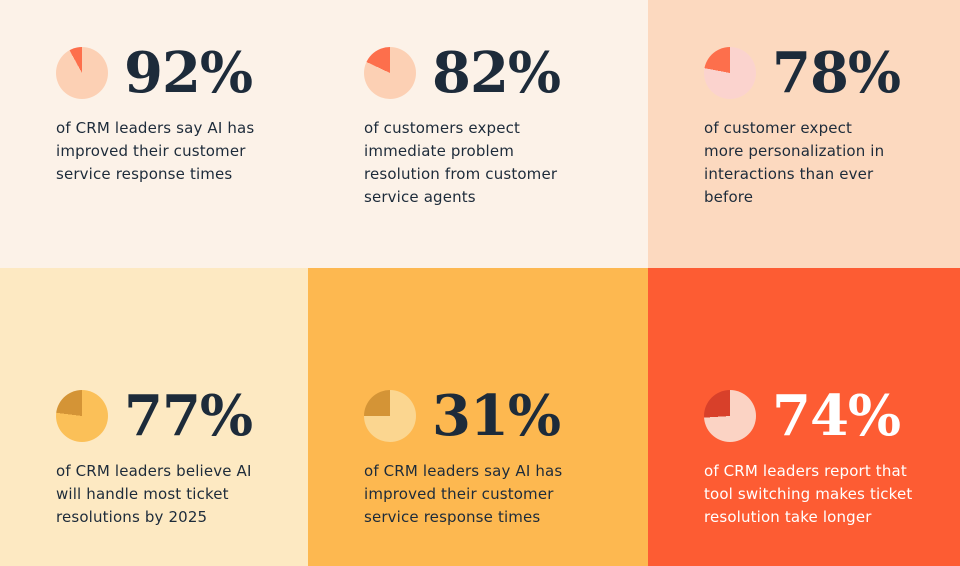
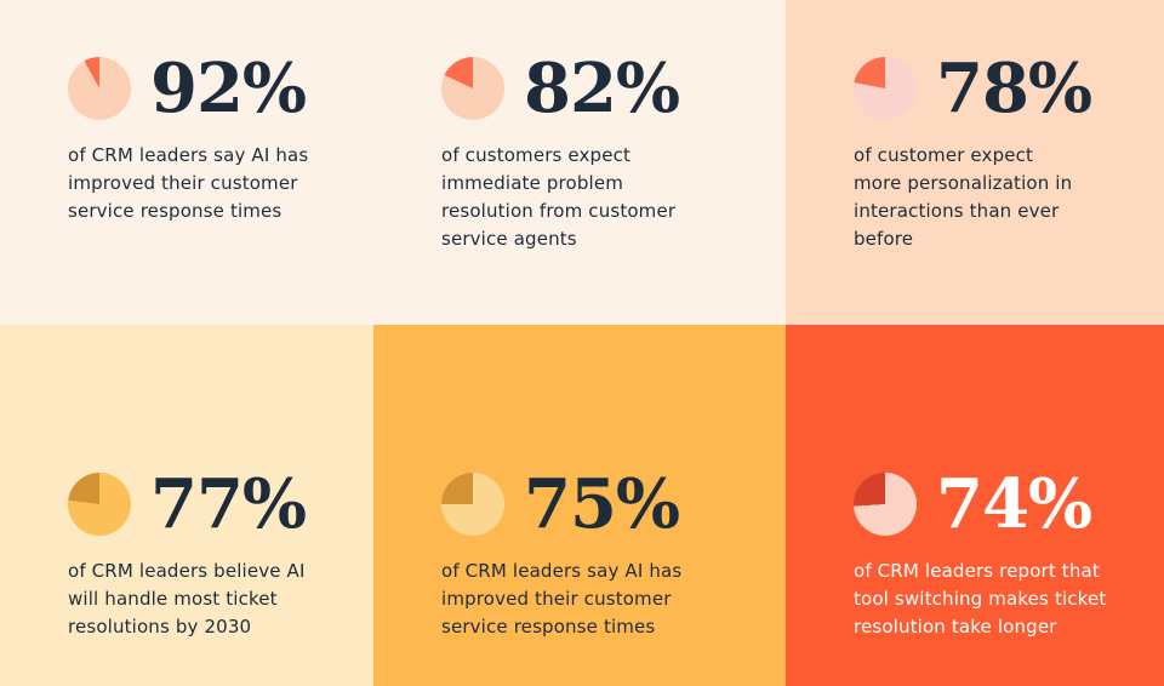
  92%
  of CRM leaders say AI has improved their customer service response times
  82%
  of customers expect immediate problem resolution from customer service agents
  78%
  of customer expect more personalization in interactions than ever before
  77%
- of CRM leaders believe AI will handle most ticket resolutions by 2025
+ of CRM leaders believe AI will handle most ticket resolutions by 2030
- 31%
+ 75%
  of CRM leaders say AI has improved their customer service response times
  74%
  of CRM leaders report that tool switching makes ticket resolution take longer
